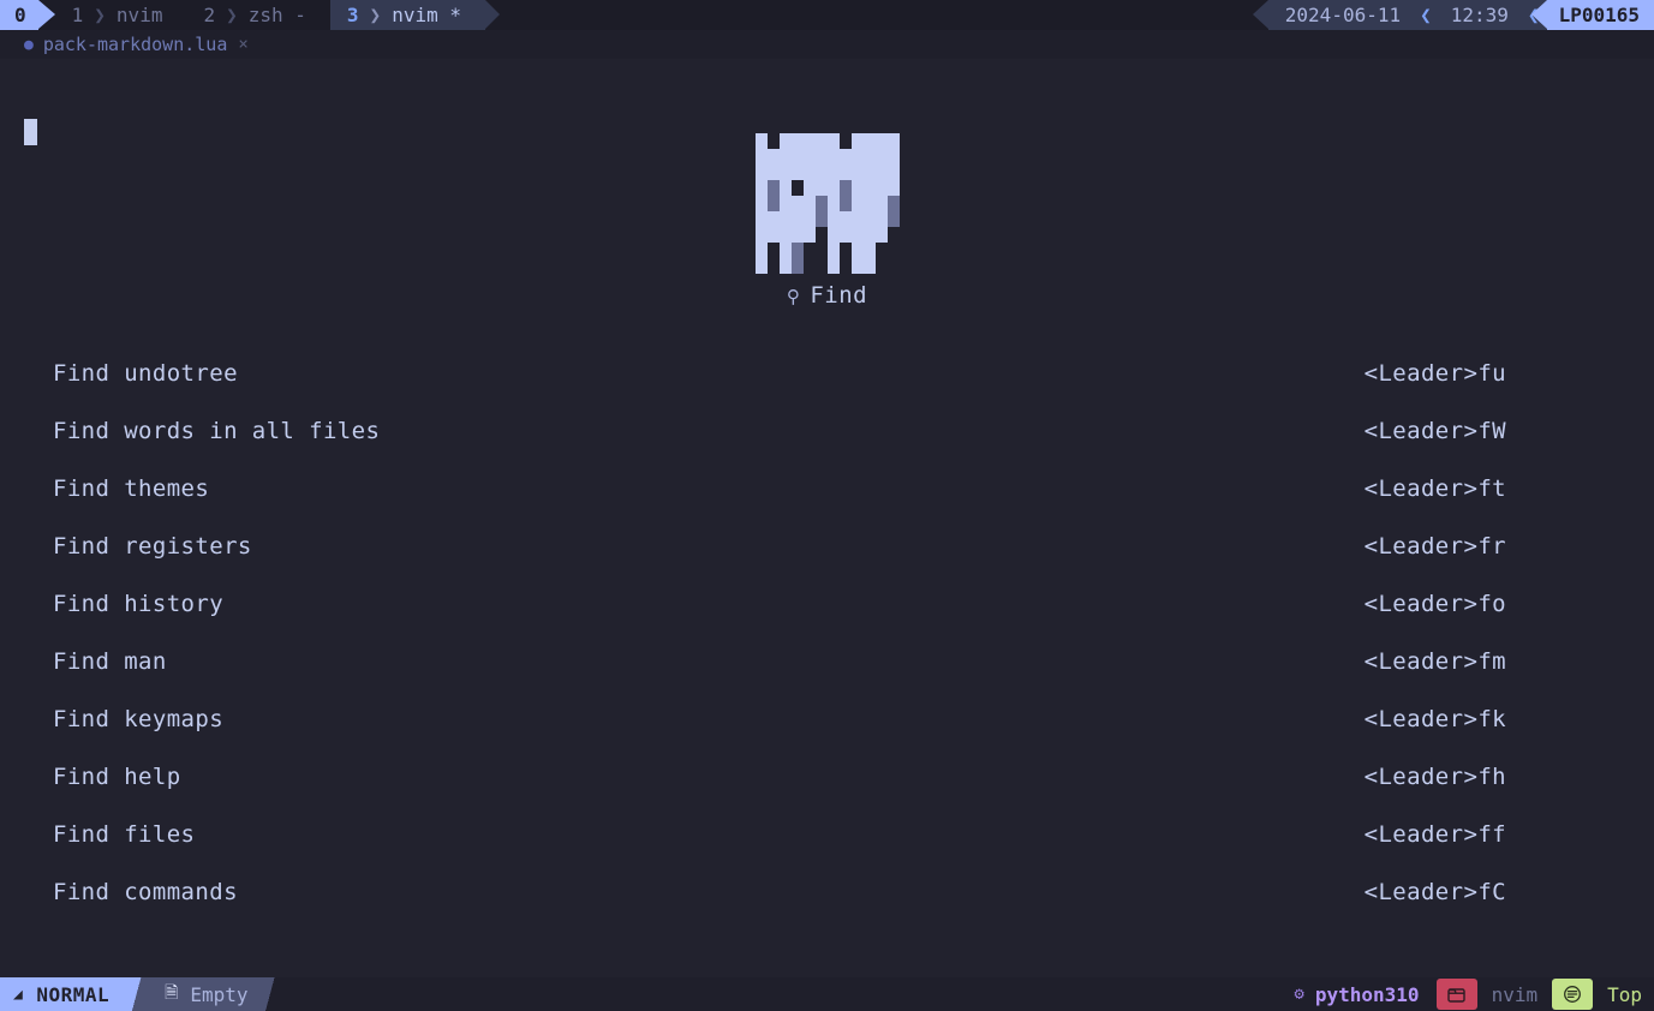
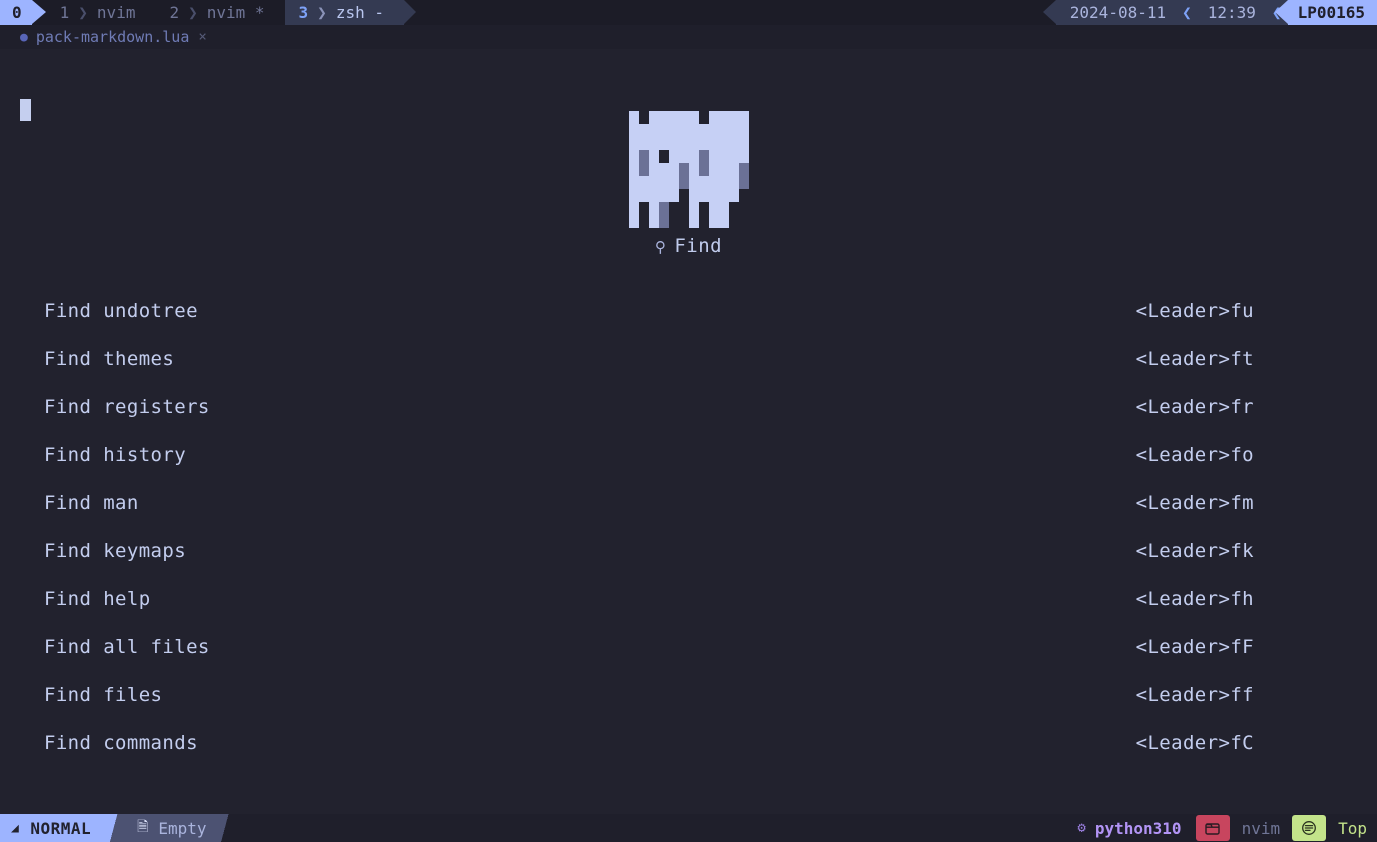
  0
  1
  ❯
  nvim
  2
  ❯
- zsh -
+ nvim *
  3
  ❯
- nvim *
+ zsh -
- 2024-06-11
+ 2024-08-11
  ❮
  12:39
  LP00165
  ●
  pack-markdown.lua
  ×
  ⚲ Find
  Find undotree
  <Leader>fu
- Find words in all files
- <Leader>fW
  Find themes
  <Leader>ft
  Find registers
  <Leader>fr
  Find history
  <Leader>fo
  Find man
  <Leader>fm
  Find keymaps
  <Leader>fk
  Find help
  <Leader>fh
+ Find all files
+ <Leader>fF
  Find files
  <Leader>ff
  Find commands
  <Leader>fC
  ◢
  NORMAL
  🗎
  Empty
  ⚙
  python310
  nvim
  Top
